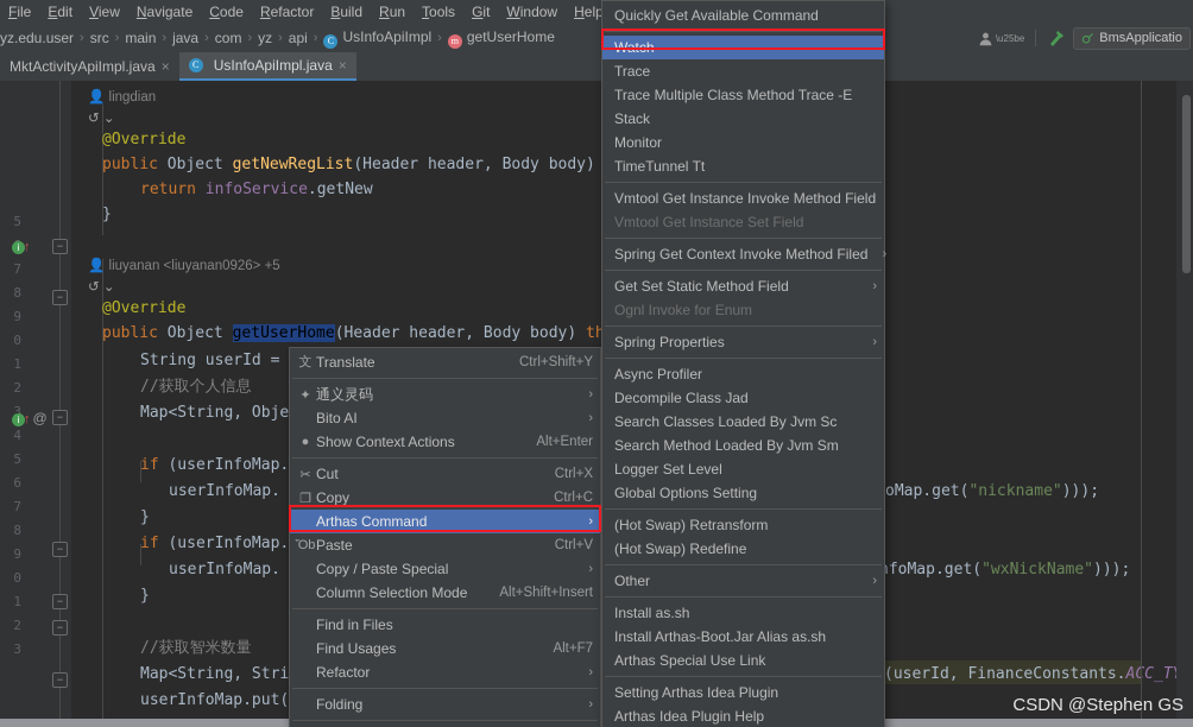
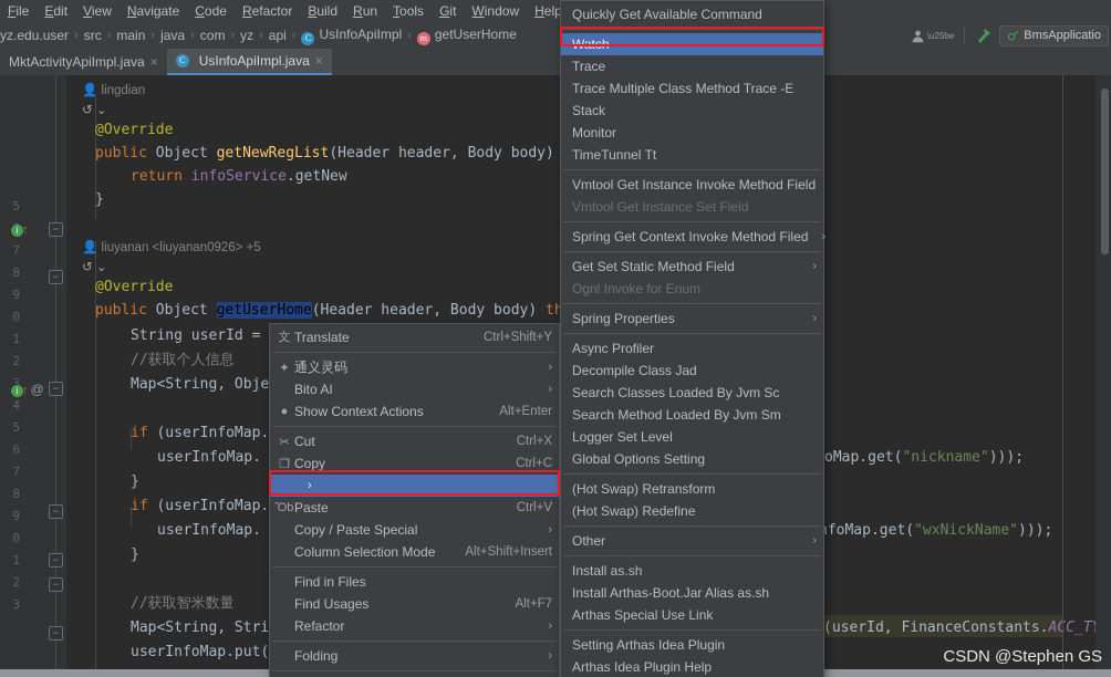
  File
  Edit
  View
  Navigate
  Code
  Refactor
  Build
  Run
  Tools
  Git
  Window
  Help
  yz.edu.user
  ›
  src
  ›
  main
  ›
  java
  ›
  com
  ›
  yz
  ›
  api
  ›
  C UsInfoApiImpl
  ›
  m getUserHome
  \u25be
  BmsApplicatio
  MktActivityApiImpl.java
  ×
  C
  UsInfoApiImpl.java
  ×
  5
  7
  8
  9
  0
  1
  2
  3
  4
  5
  6
  7
  8
  9
  0
  1
  2
  3
  i ↑
  i ↑ @
  −
  −
  −
  −
  −
  −
  −
  👤 lingdian
  ↺ ⌄
  @Override
  public Object getNewRegList(Header header, Body body)
  return infoService.getNew
  }
  👤 liuyanan <liuyanan0926> +5
  ↺ ⌄
  @Override
  public Object getUserHome(Header header, Body body) th
  String userId =
  //获取个人信息
  Map<String, Obje
  if (userInfoMap.
  userInfoMap.
  }
  if (userInfoMap.
  userInfoMap.
  }
  //获取智米数量
  Map<String, Stri
  userInfoMap.put(
  oMap.get("nickname")));
  foMap.get("wxNickName")));
  (userId, FinanceConstants.AC_T
  CSDN @Stephen GS
  文
  Translate
  Ctrl+Shift+Y
  ✦
  通义灵码
  ›
  Bito AI
  ›
  ●
  Show Context Actions
  Alt+Enter
  ✂
  Cut
  Ctrl+X
  ❐
  Copy
  Ctrl+C
- Arthas Command
  ›
  Ὄb
  Paste
  Ctrl+V
  Copy / Paste Special
  ›
  Column Selection Mode
  Alt+Shift+Insert
  Find in Files
  Find Usages
  Alt+F7
  Refactor
  ›
  Folding
  ›
  Quickly Get Available Command
  Watch
  Trace
  Trace Multiple Class Method Trace -E
  Stack
  Monitor
  TimeTunnel Tt
  Vmtool Get Instance Invoke Method Field
  Vmtool Get Instance Set Field
  Spring Get Context Invoke Method Filed
  ›
  Get Set Static Method Field
  ›
  Ognl Invoke for Enum
  Spring Properties
  ›
  Async Profiler
  Decompile Class Jad
  Search Classes Loaded By Jvm Sc
  Search Method Loaded By Jvm Sm
  Logger Set Level
  Global Options Setting
  (Hot Swap) Retransform
  (Hot Swap) Redefine
  Other
  ›
  Install as.sh
  Install Arthas-Boot.Jar Alias as.sh
  Arthas Special Use Link
  Setting Arthas Idea Plugin
  Arthas Idea Plugin Help
